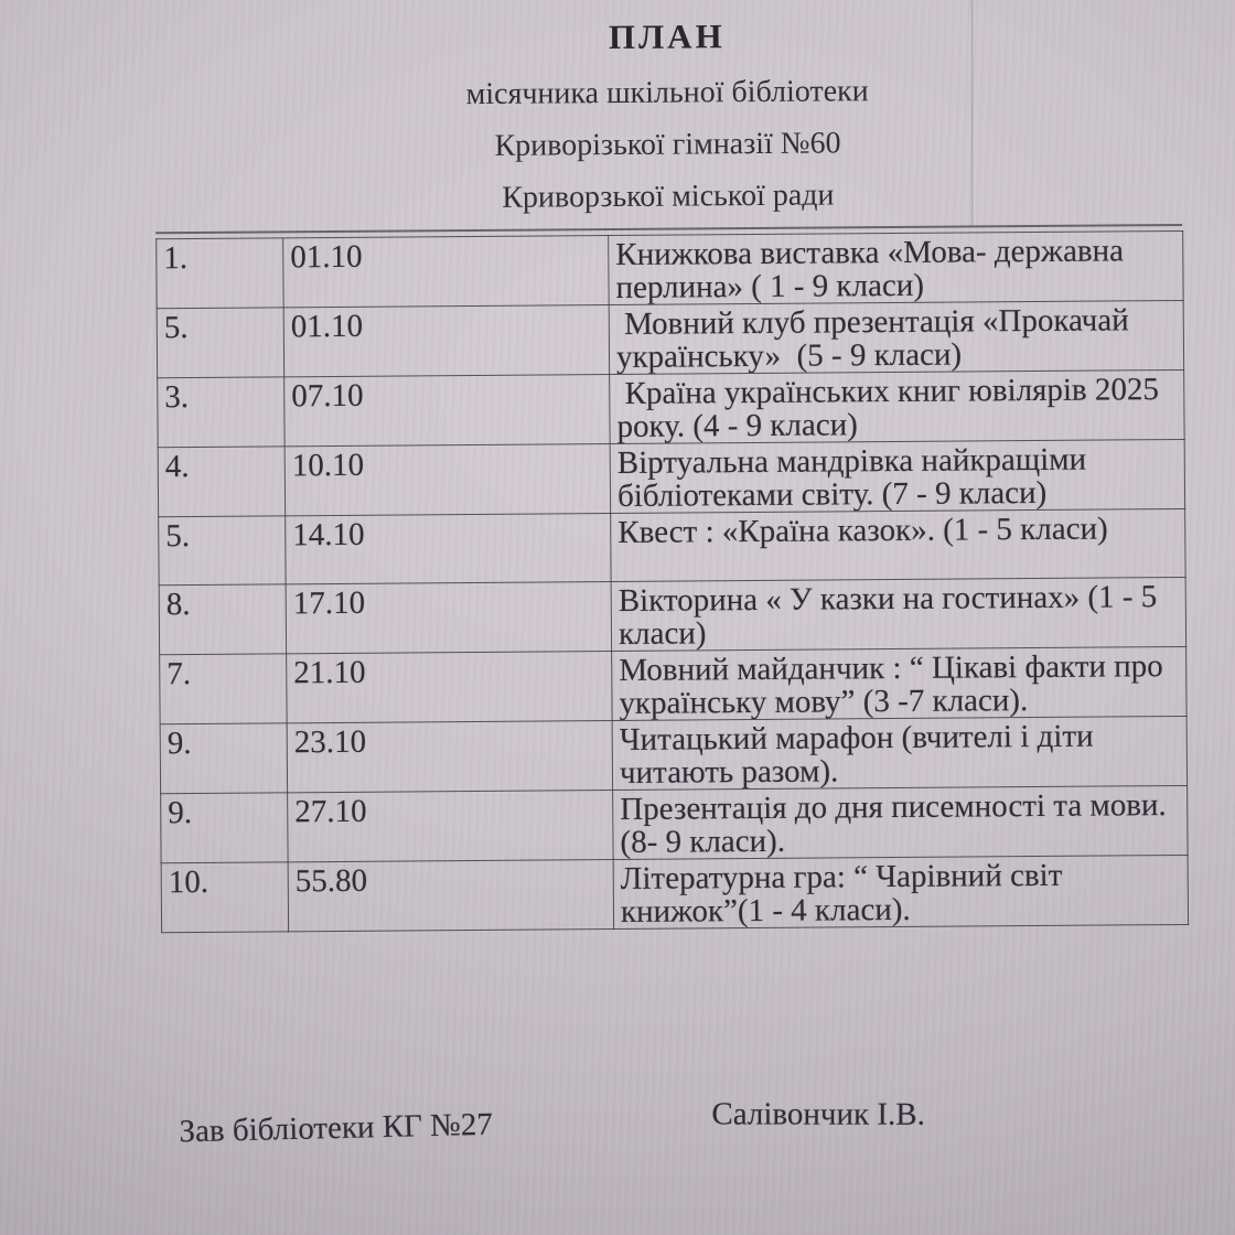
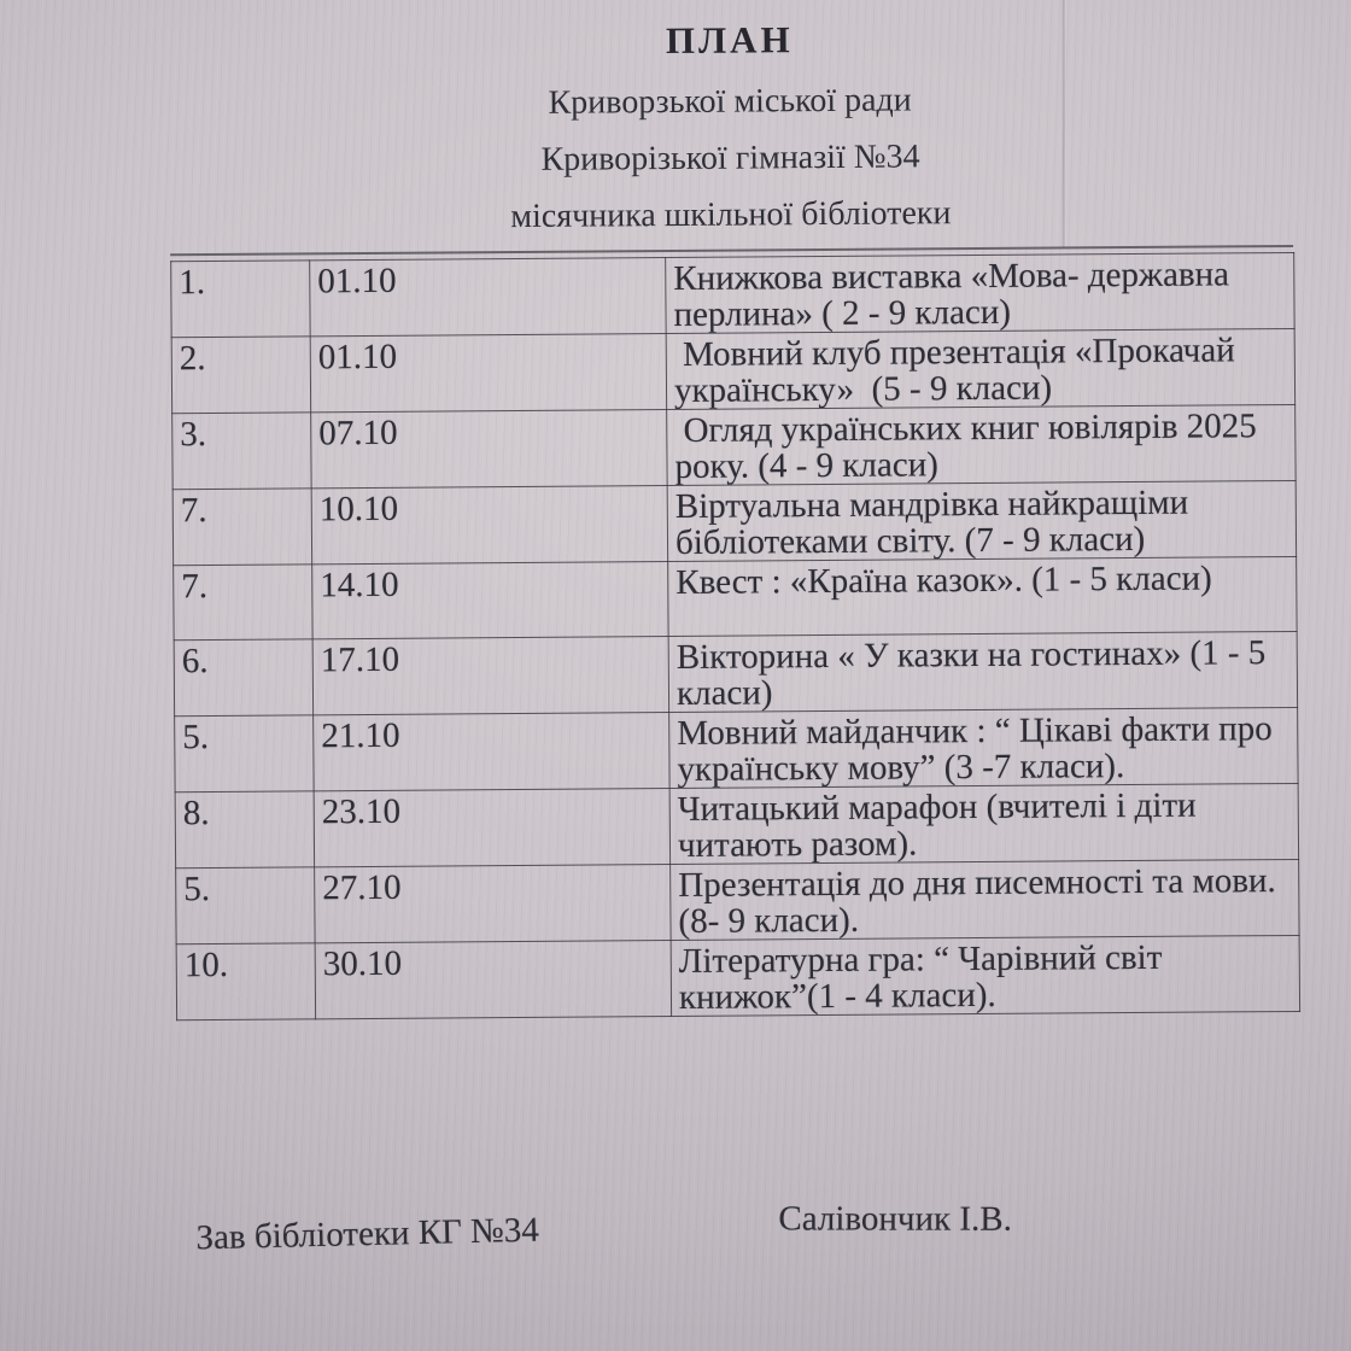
  ПЛАН
- місячника шкільної бібліотеки
+ Криворзької міської ради
- Криворізької гімназії №60
+ Криворізької гімназії №34
- Криворзької міської ради
+ місячника шкільної бібліотеки
- 1.	01.10	Книжкова виставка «Мова- державна перлина» ( 1 - 9 класи)
+ 1.	01.10	Книжкова виставка «Мова- державна перлина» ( 2 - 9 класи)
- 5.	01.10	Мовний клуб презентація «Прокачай українську» (5 - 9 класи)
+ 2.	01.10	Мовний клуб презентація «Прокачай українську» (5 - 9 класи)
- 3.	07.10	Країна українських книг ювілярів 2025 року. (4 - 9 класи)
+ 3.	07.10	Огляд українських книг ювілярів 2025 року. (4 - 9 класи)
- 4.	10.10	Віртуальна мандрівка найкращіми бібліотеками світу. (7 - 9 класи)
+ 7.	10.10	Віртуальна мандрівка найкращіми бібліотеками світу. (7 - 9 класи)
- 5.	14.10	Квест : «Країна казок». (1 - 5 класи)
+ 7.	14.10	Квест : «Країна казок». (1 - 5 класи)
- 8.	17.10	Вікторина « У казки на гостинах» (1 - 5 класи)
+ 6.	17.10	Вікторина « У казки на гостинах» (1 - 5 класи)
- 7.	21.10	Мовний майданчик : “ Цікаві факти про українську мову” (3 -7 класи).
+ 5.	21.10	Мовний майданчик : “ Цікаві факти про українську мову” (3 -7 класи).
- 9.	23.10	Читацький марафон (вчителі і діти читають разом).
+ 8.	23.10	Читацький марафон (вчителі і діти читають разом).
- 9.	27.10	Презентація до дня писемності та мови.(8- 9 класи).
+ 5.	27.10	Презентація до дня писемності та мови.(8- 9 класи).
- 10.	55.80	Літературна гра: “ Чарівний світ книжок”(1 - 4 класи).
+ 10.	30.10	Літературна гра: “ Чарівний світ книжок”(1 - 4 класи).
- Зав бібліотеки КГ №27
+ Зав бібліотеки КГ №34
  Салівончик І.В.
